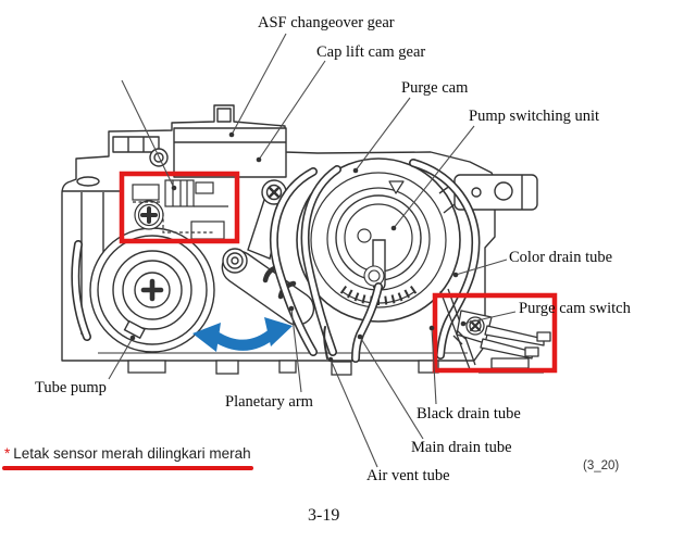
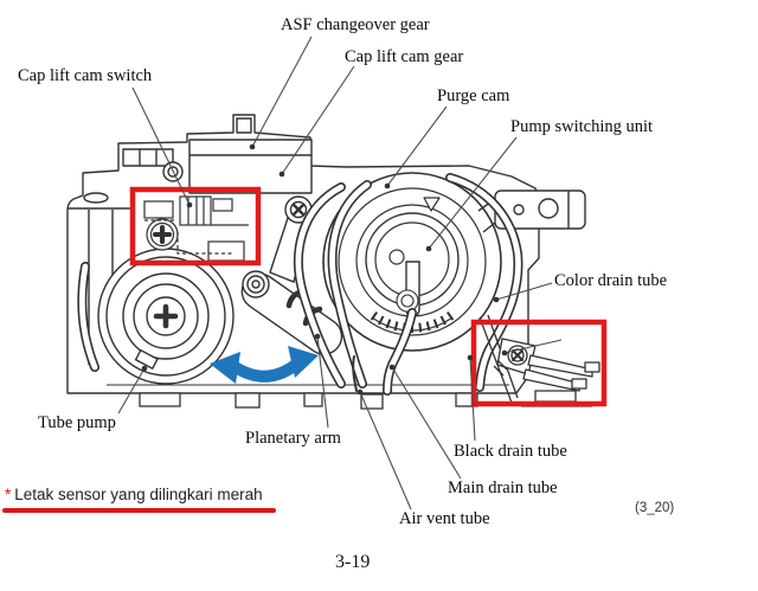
  ASF changeover gear
  Cap lift cam gear
+ Cap lift cam switch
  Purge cam
  Pump switching unit
  Color drain tube
- Purge cam switch
  Tube pump
  Planetary arm
  Black drain tube
  Main drain tube
  Air vent tube
- * Letak sensor merah dilingkari merah
+ * Letak sensor yang dilingkari merah
  (3_20)
  3-19
